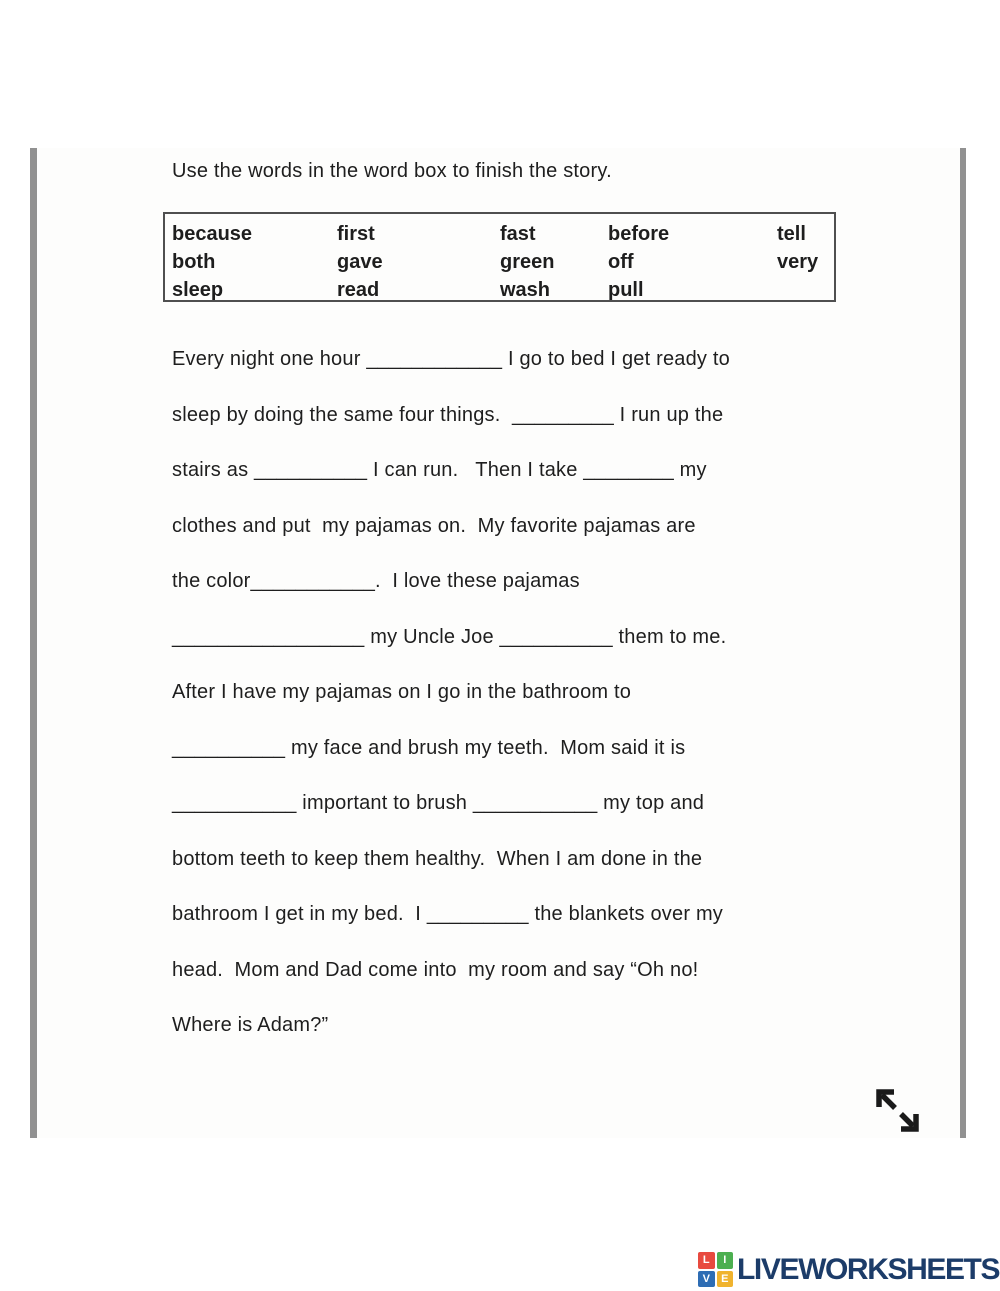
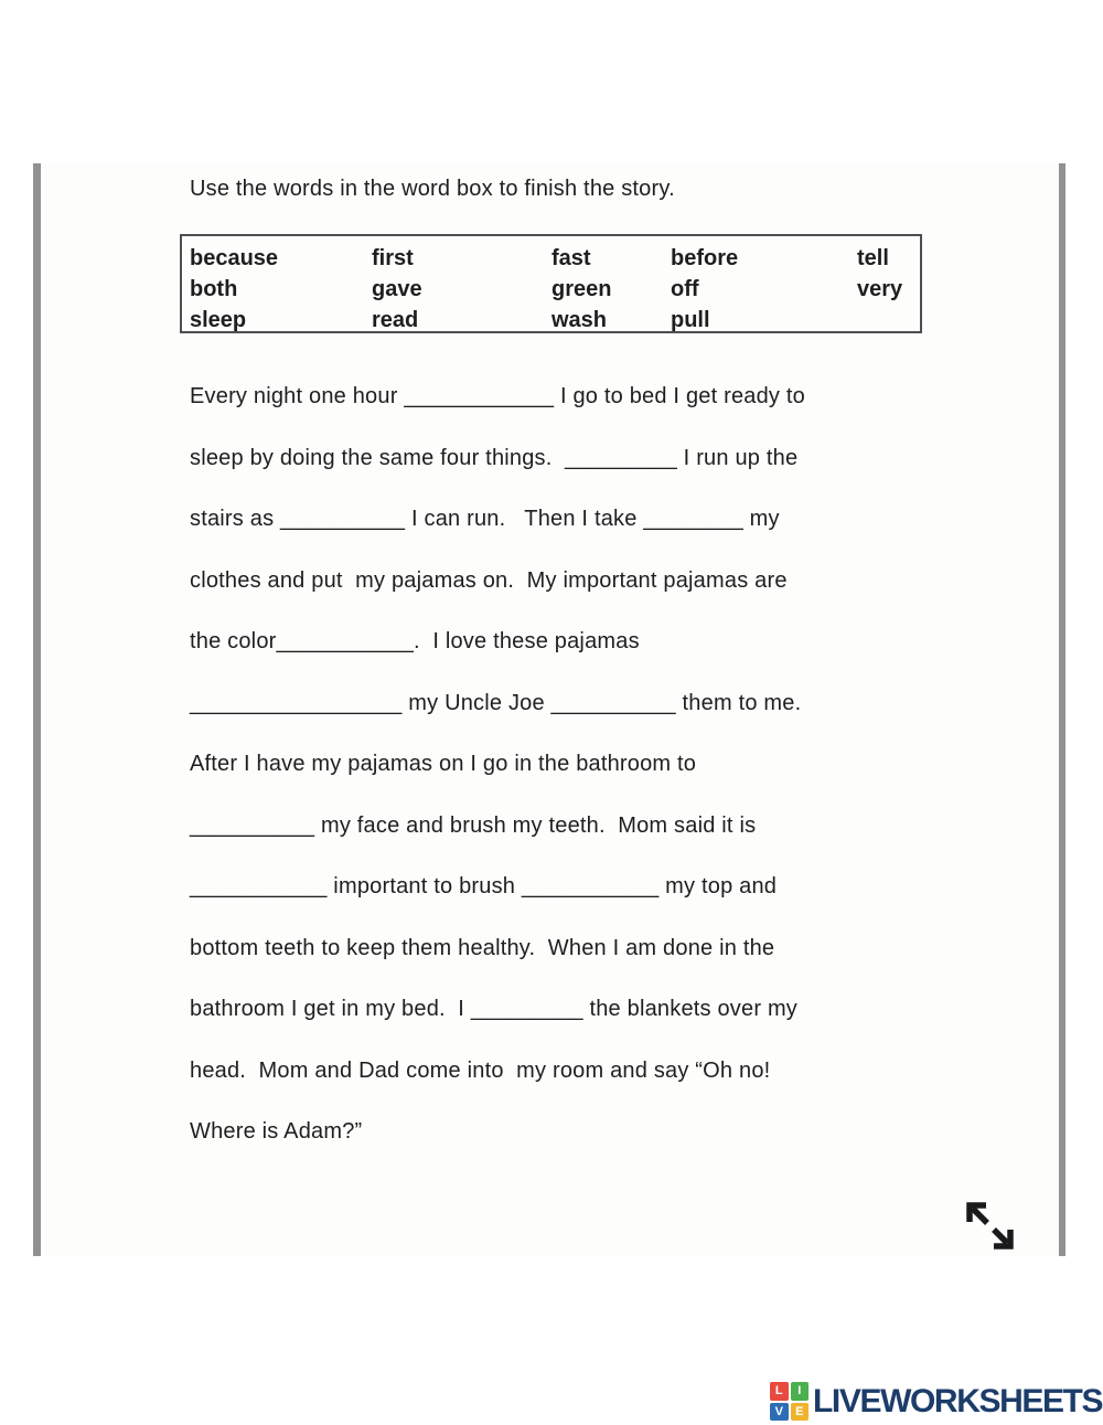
  Use the words in the word box to finish the story.
  because
  both
  sleep
  first
  gave
  read
  fast
  green
  wash
  before
  off
  pull
  tell
  very
  Every night one hour ____________ I go to bed I get ready to
  sleep by doing the same four things. _________ I run up the
  stairs as __________ I can run. Then I take ________ my
- clothes and put my pajamas on. My favorite pajamas are
+ clothes and put my pajamas on. My important pajamas are
  the color___________. I love these pajamas
  _________________ my Uncle Joe __________ them to me.
  After I have my pajamas on I go in the bathroom to
  __________ my face and brush my teeth. Mom said it is
  ___________ important to brush ___________ my top and
  bottom teeth to keep them healthy. When I am done in the
  bathroom I get in my bed. I _________ the blankets over my
  head. Mom and Dad come into my room and say “Oh no!
  Where is Adam?”
  L
  I
  V
  E
  LIVEWORKSHEETS
